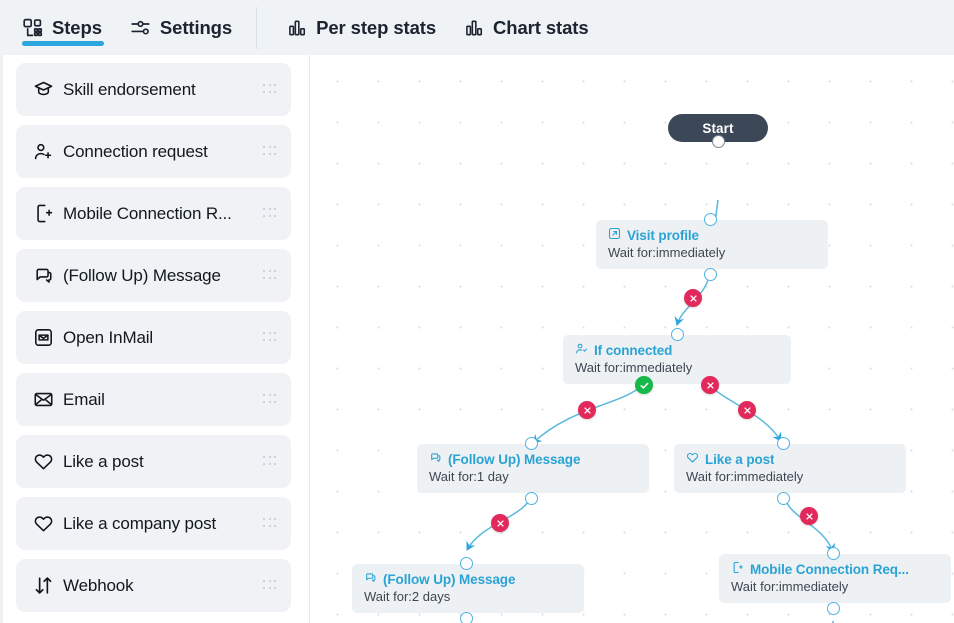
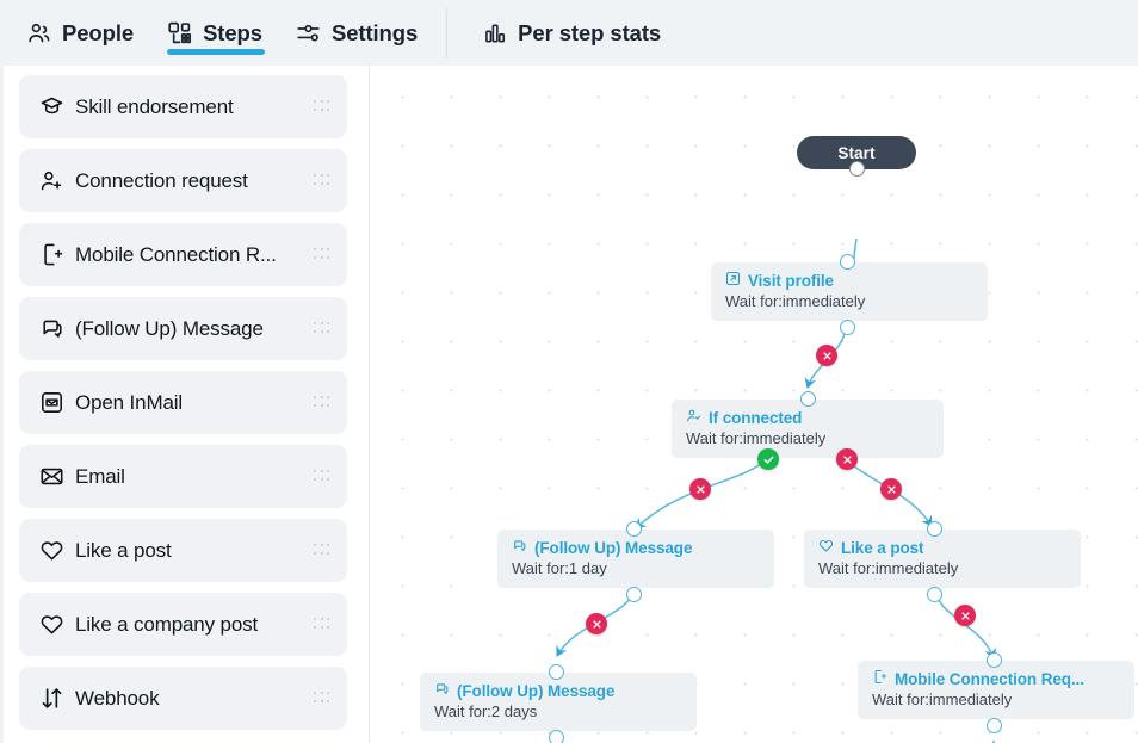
+ People
  Steps
  Settings
  Per step stats
- Chart stats
  Skill endorsement
  Connection request
  Mobile Connection R...
  (Follow Up) Message
  Open InMail
  Email
  Like a post
  Like a company post
  Webhook
  Start
  Visit profile
  Wait for:immediately
  If connected
  Wait for:immediately
  (Follow Up) Message
  Wait for:1 day
  Like a post
  Wait for:immediately
  (Follow Up) Message
  Wait for:2 days
  Mobile Connection Req...
  Wait for:immediately
